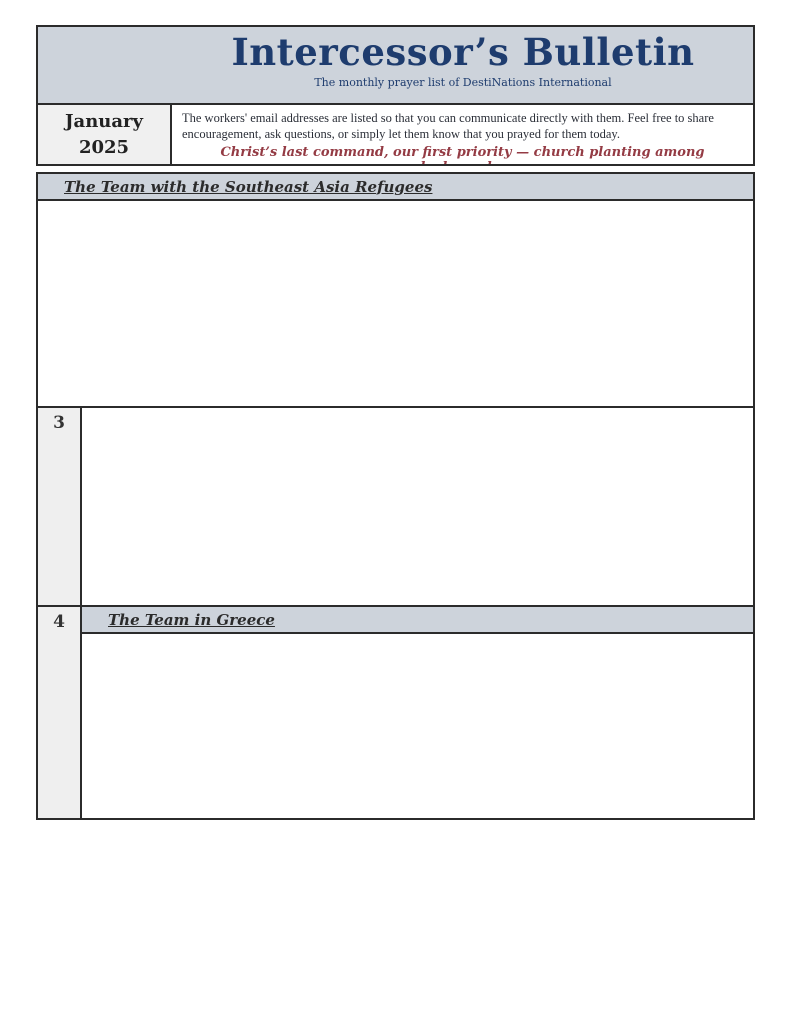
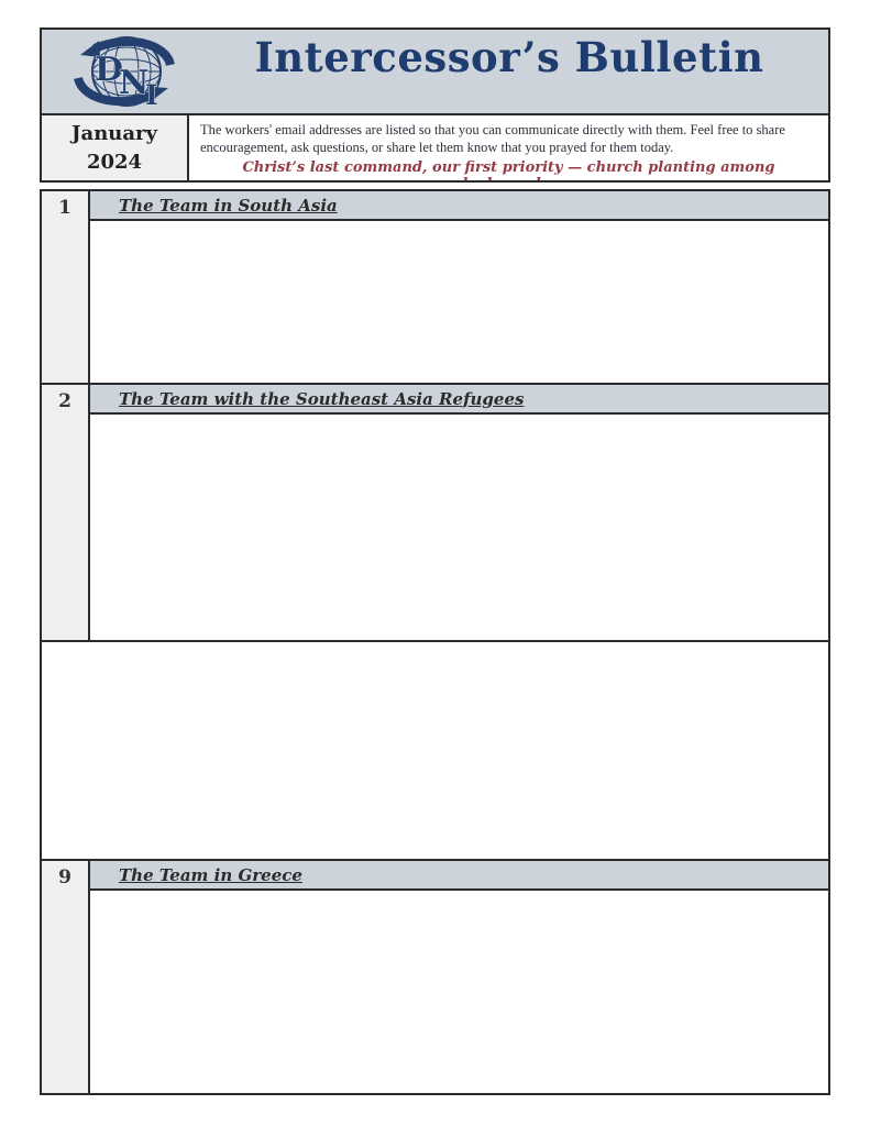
+ D
+ N
+ I
  Intercessor’s Bulletin
- The monthly prayer list of DestiNations International
  January
- 2025
+ 2024
- The workers' email addresses are listed so that you can communicate directly with them. Feel free to share encouragement, ask questions, or simply let them know that you prayed for them today.
+ The workers' email addresses are listed so that you can communicate directly with them. Feel free to share encouragement, ask questions, or share let them know that you prayed for them today.
  Christ’s last command, our first priority — church planting among
+ 1
+ The Team in South Asia
+ 2
  The Team with the Southeast Asia Refugees
- 3
- 4
+ 9
  The Team in Greece
